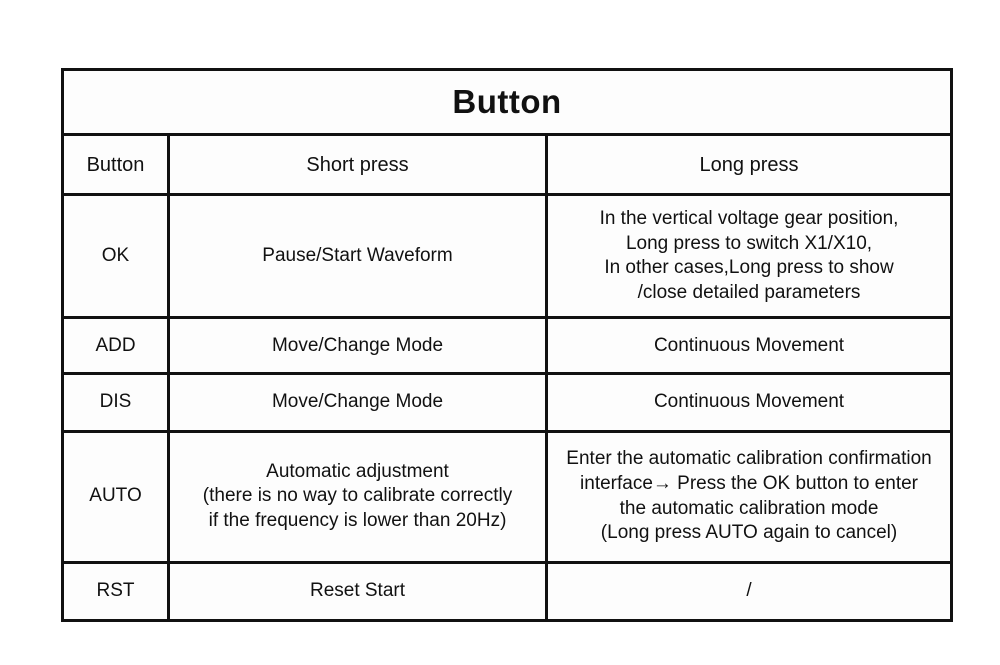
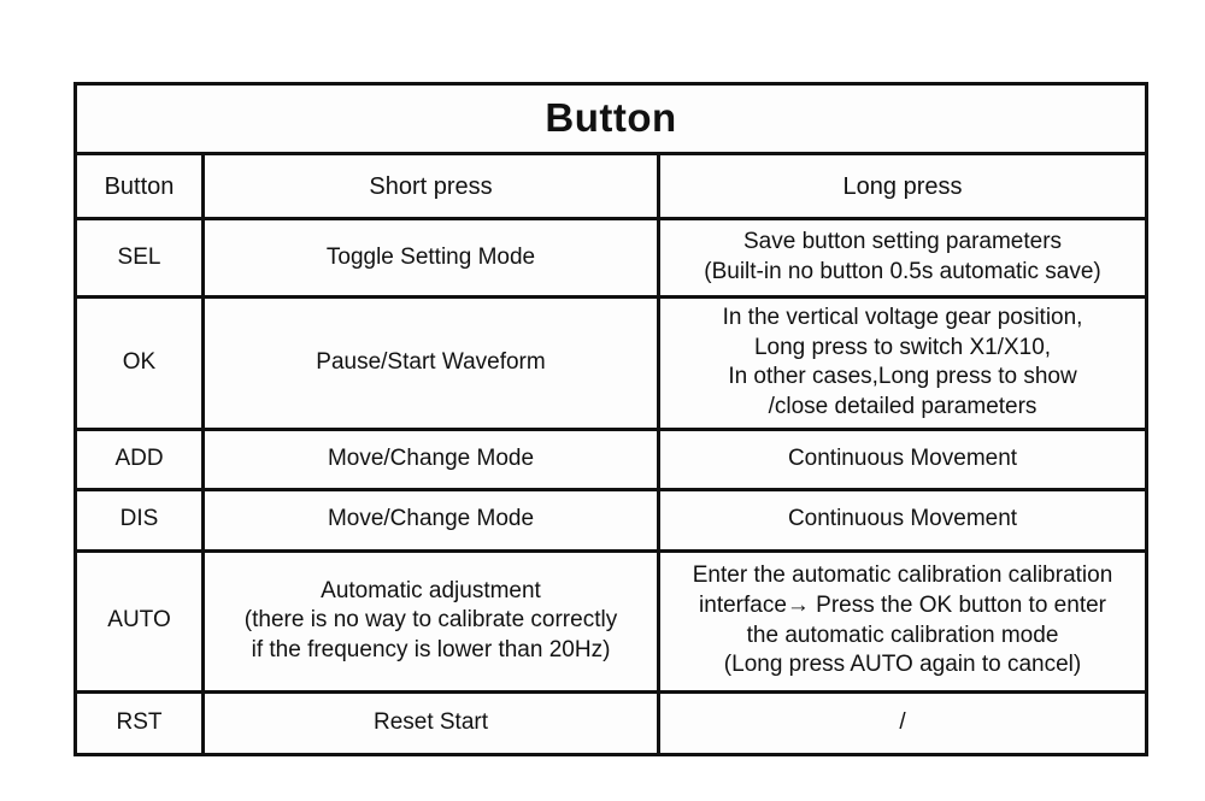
  Button
  Button	Short press	Long press
+ SEL	Toggle Setting Mode	Save button setting parameters (Built-in no button 0.5s automatic save)
  OK	Pause/Start Waveform	In the vertical voltage gear position, Long press to switch X1/X10, In other cases,Long press to show /close detailed parameters
  ADD	Move/Change Mode	Continuous Movement
  DIS	Move/Change Mode	Continuous Movement
- AUTO	Automatic adjustment (there is no way to calibrate correctly if the frequency is lower than 20Hz)	Enter the automatic calibration confirmation interface→ Press the OK button to enter the automatic calibration mode (Long press AUTO again to cancel)
+ AUTO	Automatic adjustment (there is no way to calibrate correctly if the frequency is lower than 20Hz)	Enter the automatic calibration calibration interface→ Press the OK button to enter the automatic calibration mode (Long press AUTO again to cancel)
  RST	Reset Start	/
